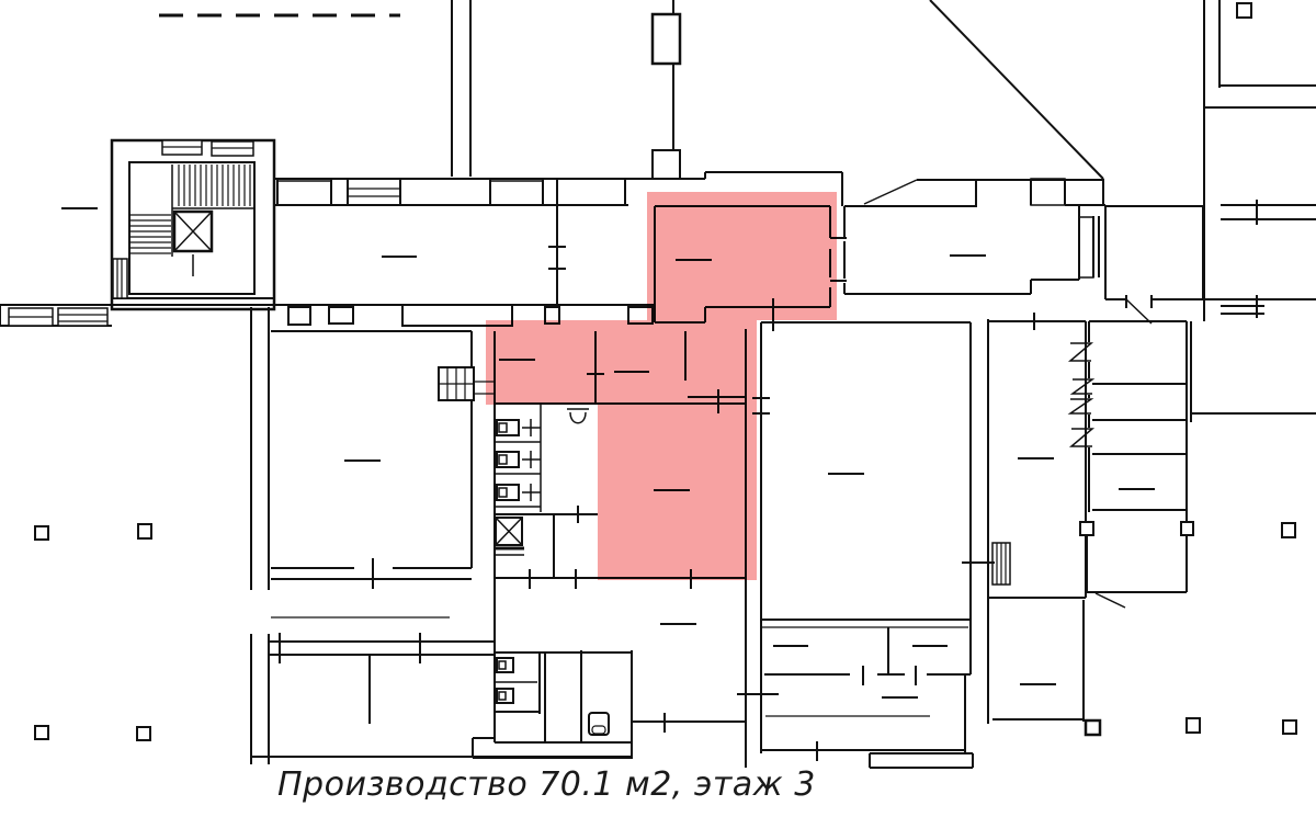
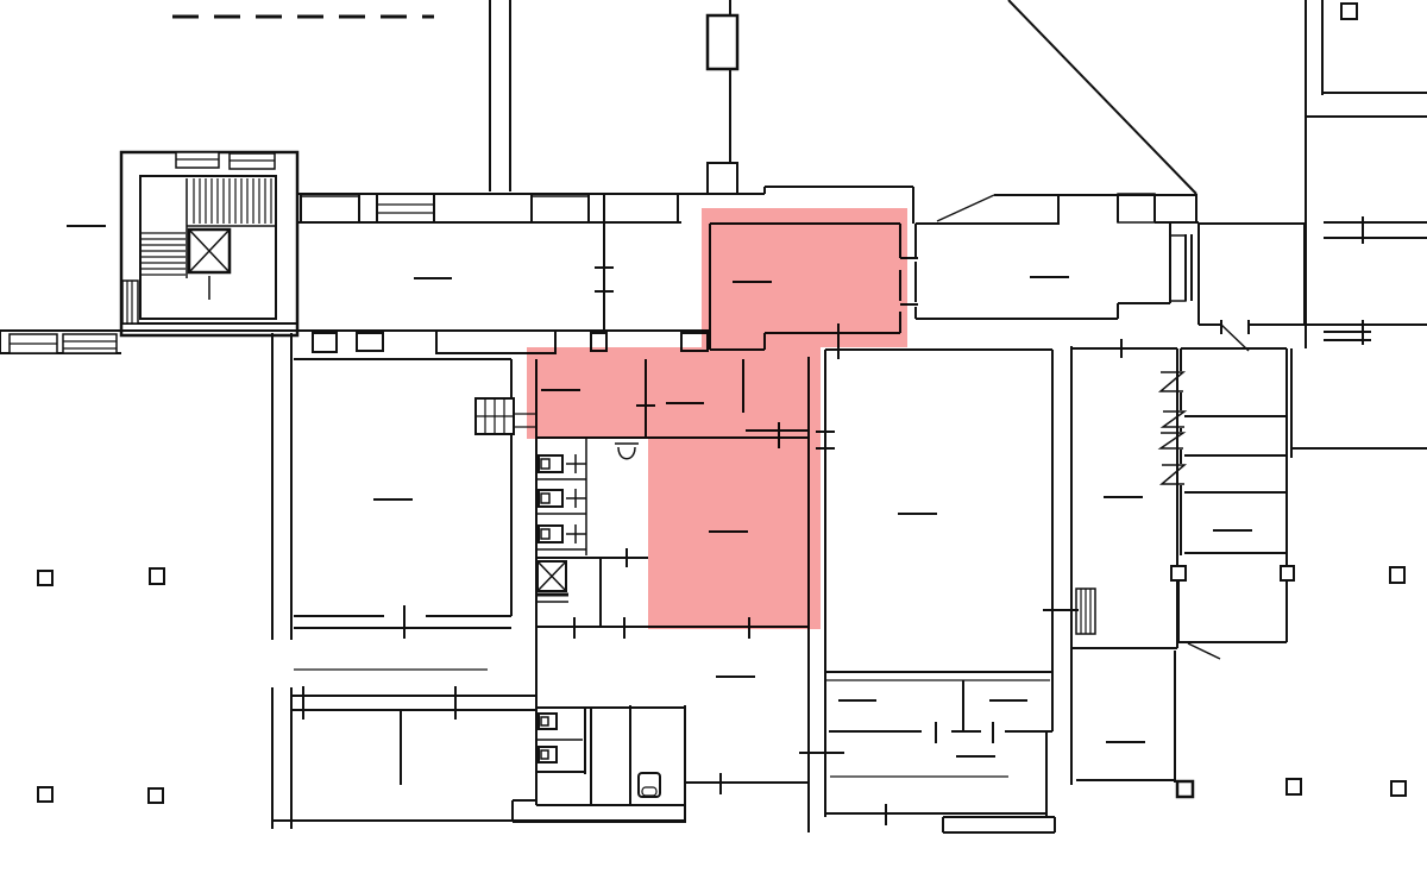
- Производство 70.1 м2, этаж 3
